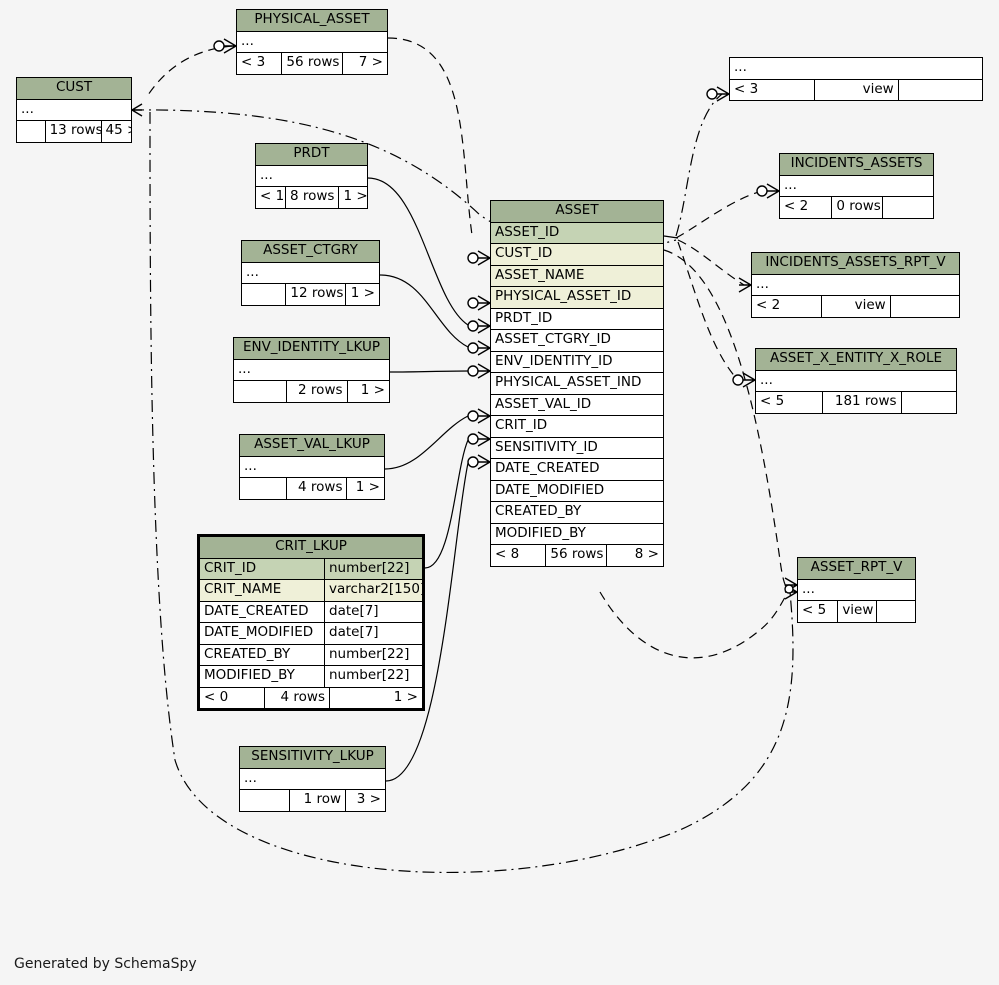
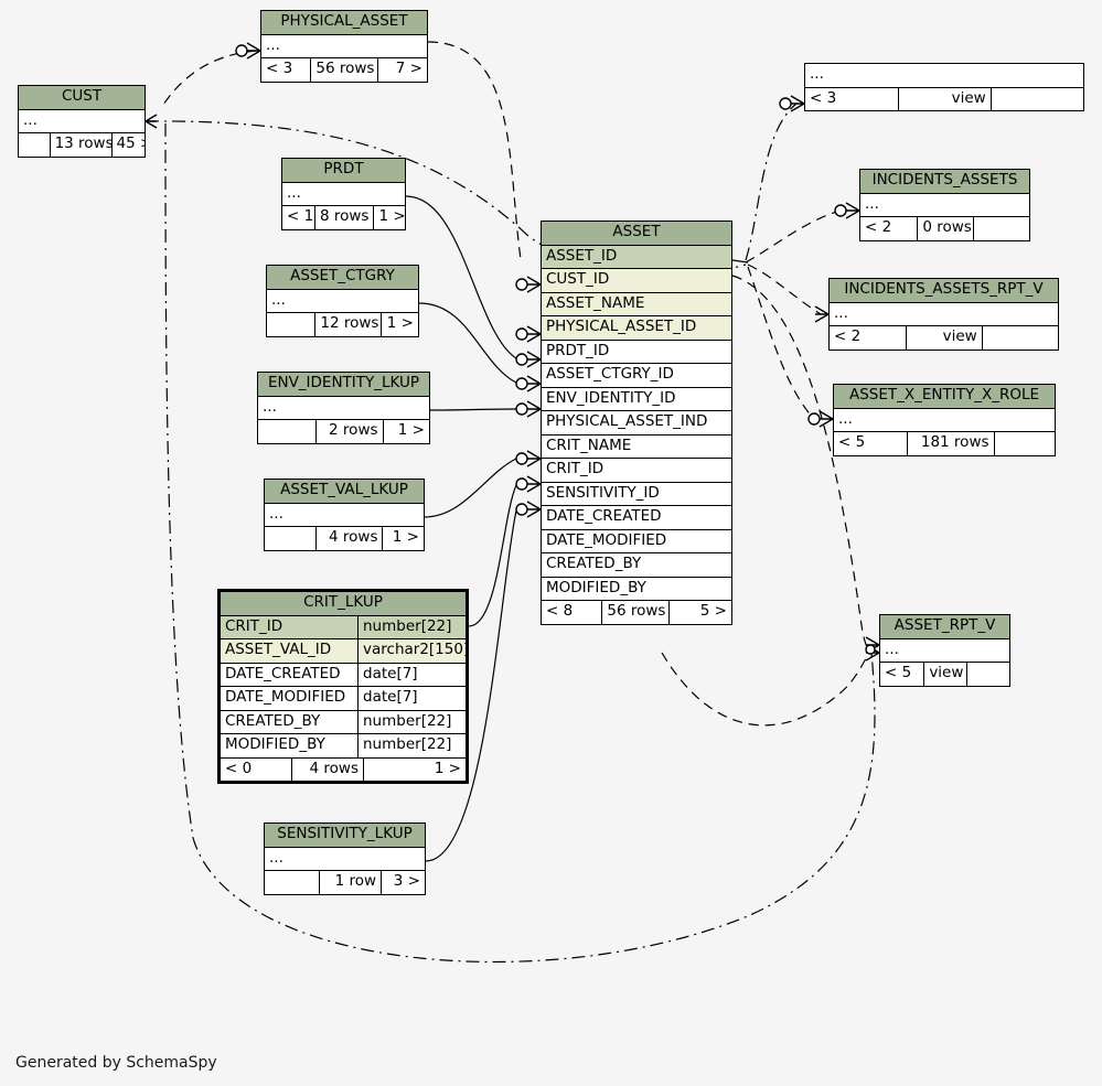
  CUST
  ...
  13 rows
  PHYSICAL_ASSET
  ...
  < 3
  56 rows
  7 >
  PRDT
  ...
  < 1
  8 rows
  1 >
  ASSET_CTGRY
  ...
  12 rows
  1 >
  ENV_IDENTITY_LKUP
  ...
  2 rows
  1 >
  ASSET_VAL_LKUP
  ...
  4 rows
  1 >
  CRIT_LKUP
  CRIT_ID
  number[22]
- CRIT_NAME
+ ASSET_VAL_ID
  varchar2[150
  DATE_CREATED
  date[7]
  DATE_MODIFIED
  date[7]
  CREATED_BY
  number[22]
  MODIFIED_BY
  number[22]
  < 0
  4 rows
  1 >
  SENSITIVITY_LKUP
  ...
  1 row
  3 >
  ASSET
  ASSET_ID
  CUST_ID
  ASSET_NAME
  PHYSICAL_ASSET_ID
  PRDT_ID
  ASSET_CTGRY_ID
  ENV_IDENTITY_ID
  PHYSICAL_ASSET_IND
- ASSET_VAL_ID
+ CRIT_NAME
  CRIT_ID
  SENSITIVITY_ID
  DATE_CREATED
  DATE_MODIFIED
  CREATED_BY
  MODIFIED_BY
  < 8
  56 rows
- 8 >
+ 5 >
  ...
  < 3
  view
  INCIDENTS_ASSETS
  ...
  < 2
  0 rows
  INCIDENTS_ASSETS_RPT_V
  ...
  < 2
  view
  ASSET_X_ENTITY_X_ROLE
  ...
  < 5
  181 rows
  ASSET_RPT_V
  ...
  < 5
  view
  Generated by SchemaSpy
